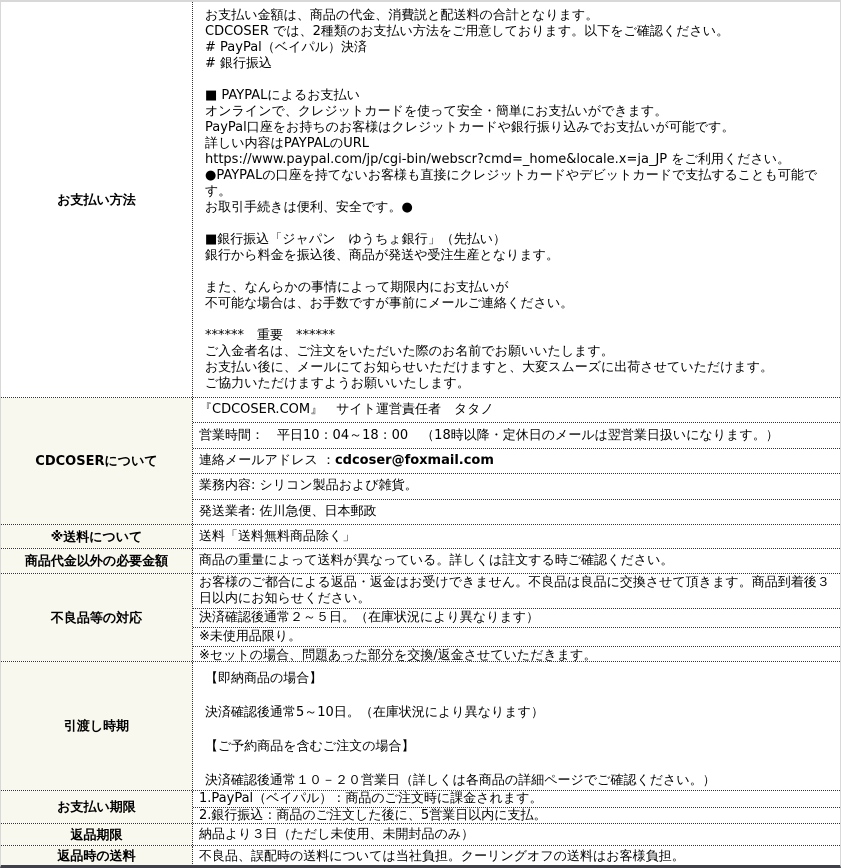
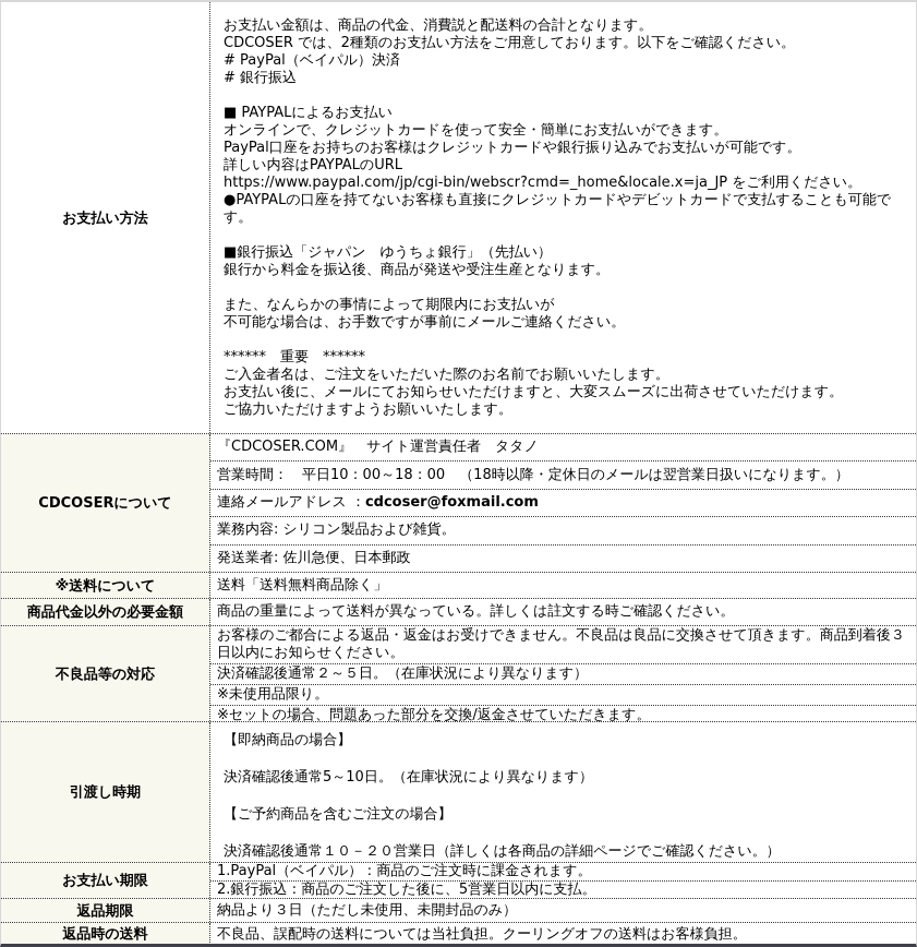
  お支払い方法
  お支払い金額は、商品の代金、消費説と配送料の合計となります。
  CDCOSER では、2種類のお支払い方法をご用意しております。以下をご確認ください。
  # PayPal（ベイパル）決済
  # 銀行振込
  ■ PAYPALによるお支払い
  オンラインで、クレジットカードを使って安全・簡単にお支払いができます。
  PayPal口座をお持ちのお客様はクレジットカードや銀行振り込みでお支払いが可能です。
  詳しい内容はPAYPALのURL
  https://www.paypal.com/jp/cgi-bin/webscr?cmd=_home&locale.x=ja_JP をご利用ください。
  ●PAYPALの口座を持てないお客様も直接にクレジットカードやデビットカードで支払することも可能です。
- お取引手続きは便利、安全です。●
  ■銀行振込「ジャパン ゆうちょ銀行」（先払い）
  銀行から料金を振込後、商品が発送や受注生産となります。
  また、なんらかの事情によって期限内にお支払いが
  不可能な場合は、お手数ですが事前にメールご連絡ください。
  ****** 重要 ******
  ご入金者名は、ご注文をいただいた際のお名前でお願いいたします。
  お支払い後に、メールにてお知らせいただけますと、大変スムーズに出荷させていただけます。
  ご協力いただけますようお願いいたします。
  CDCOSERについて
  『CDCOSER.COM』 サイト運営責任者 タタノ
- 営業時間： 平日10：04～18：00 （18時以降・定休日のメールは翌営業日扱いになります。）
+ 営業時間： 平日10：00～18：00 （18時以降・定休日のメールは翌営業日扱いになります。）
  連絡メールアドレス ：cdcoser@foxmail.com
  業務内容: シリコン製品および雑貨。
  発送業者: 佐川急便、日本郵政
  ※送料について
  送料「送料無料商品除く」
  商品代金以外の必要金額
  商品の重量によって送料が異なっている。詳しくは註文する時ご確認ください。
  不良品等の対応
  お客様のご都合による返品・返金はお受けできません。不良品は良品に交換させて頂きます。商品到着後３日以内にお知らせください。
  決済確認後通常２～５日。（在庫状況により異なります）
  ※未使用品限り。
  ※セットの場合、問題あった部分を交換/返金させていただきます。
  引渡し時期
  【即納商品の場合】
  決済確認後通常5～10日。（在庫状況により異なります）
  【ご予約商品を含むご注文の場合】
  決済確認後通常１０－２０営業日（詳しくは各商品の詳細ページでご確認ください。）
  お支払い期限
  1.PayPal（ベイパル）：商品のご注文時に課金されます。
  2.銀行振込：商品のご注文した後に、5営業日以内に支払。
  返品期限
  納品より３日（ただし未使用、未開封品のみ）
  返品時の送料
  不良品、誤配時の送料については当社負担。クーリングオフの送料はお客様負担。
